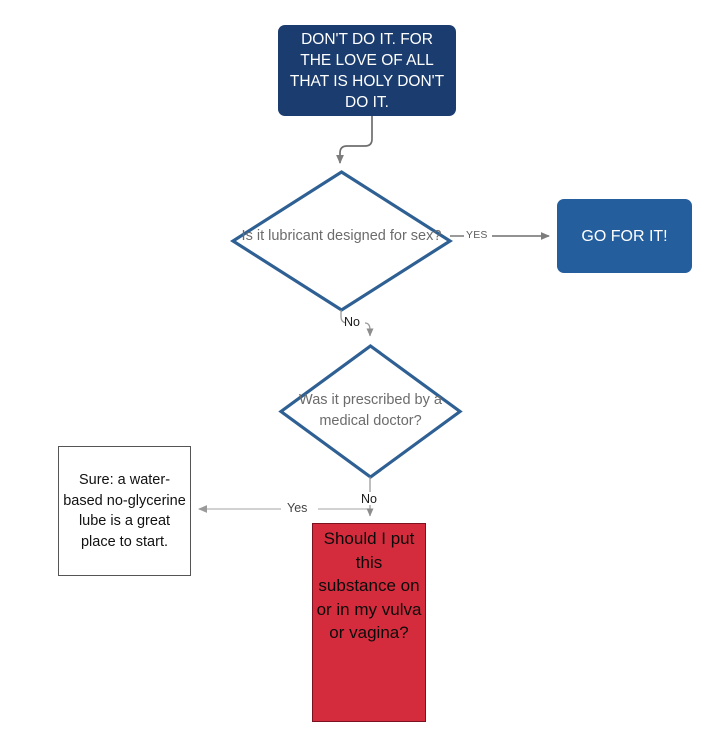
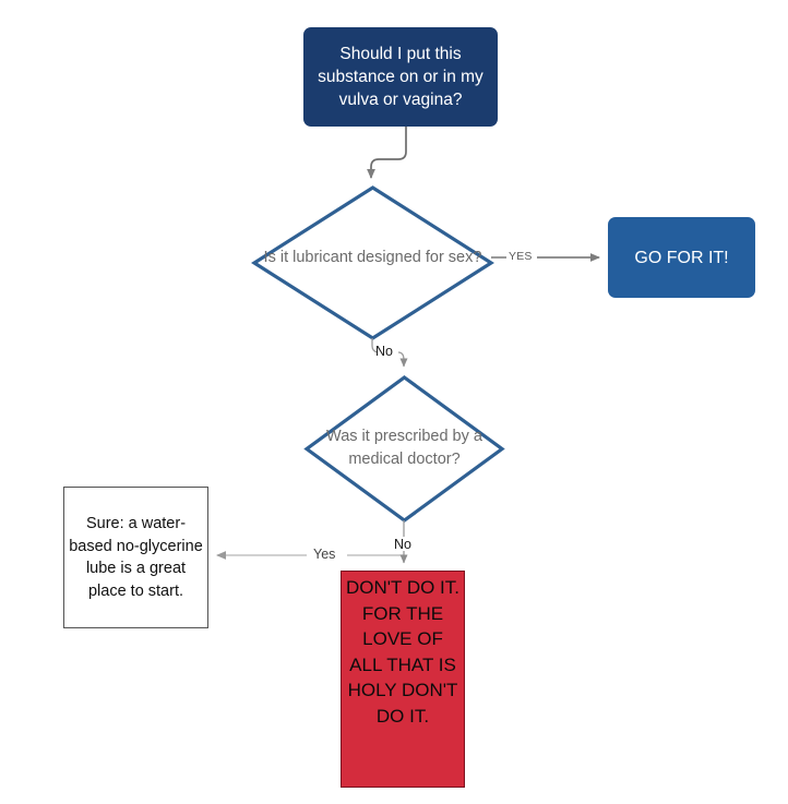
- DON'T DO IT. FOR THE LOVE OF ALL THAT IS HOLY DON'T DO IT.
+ Should I put this substance on or in my vulva or vagina?
  Is it lubricant designed for sex?
  GO FOR IT!
  Was it prescribed by a medical doctor?
  Sure: a water-based no-glycerine lube is a great place to start.
- Should I put this substance on or in my vulva or vagina?
+ DON'T DO IT. FOR THE LOVE OF ALL THAT IS HOLY DON'T DO IT.
  YES
  No
  Yes
  No
